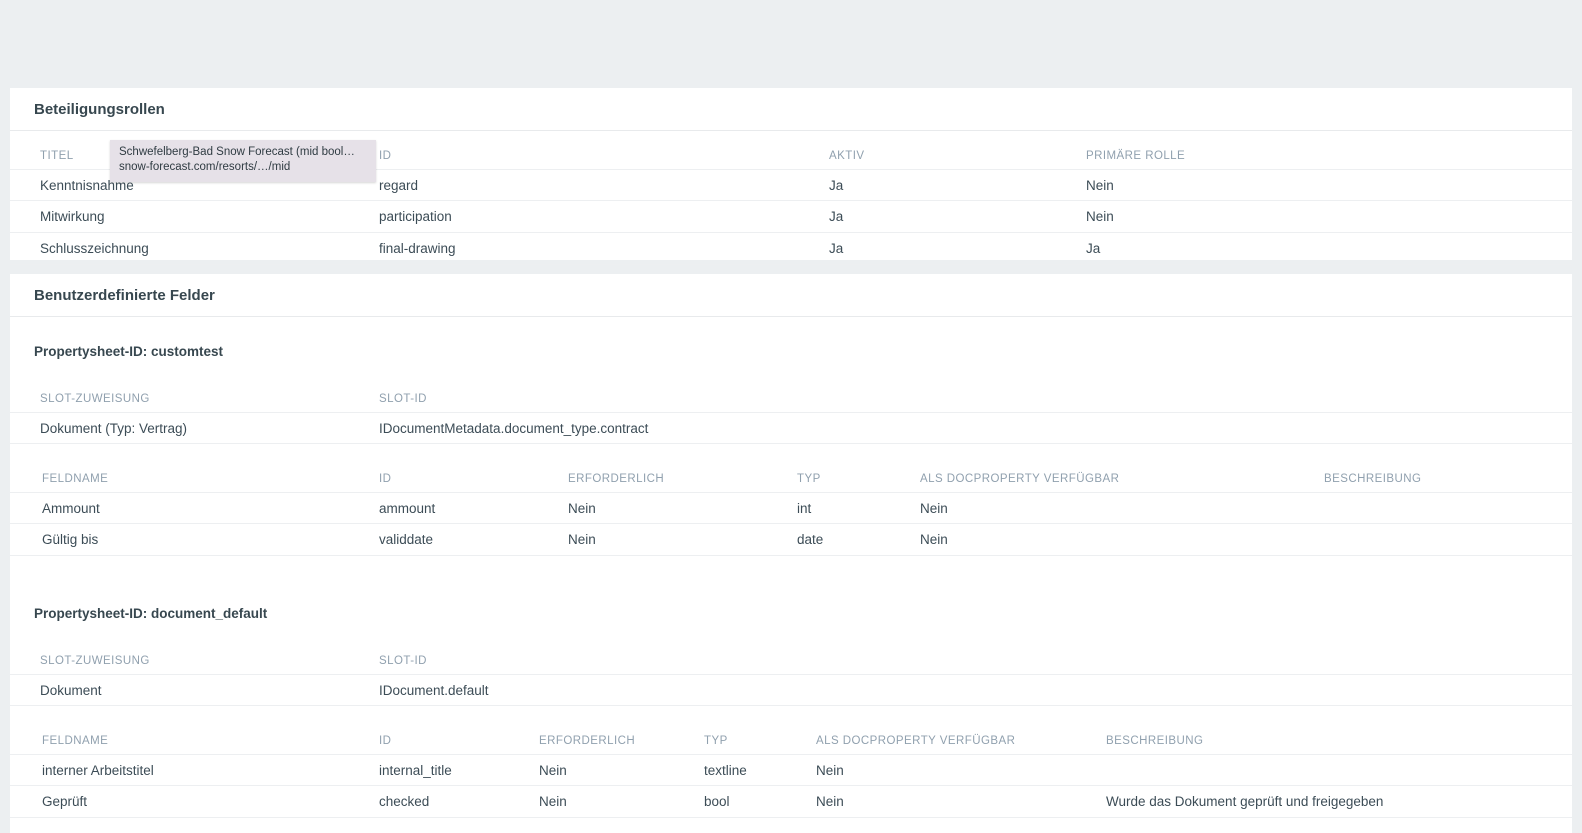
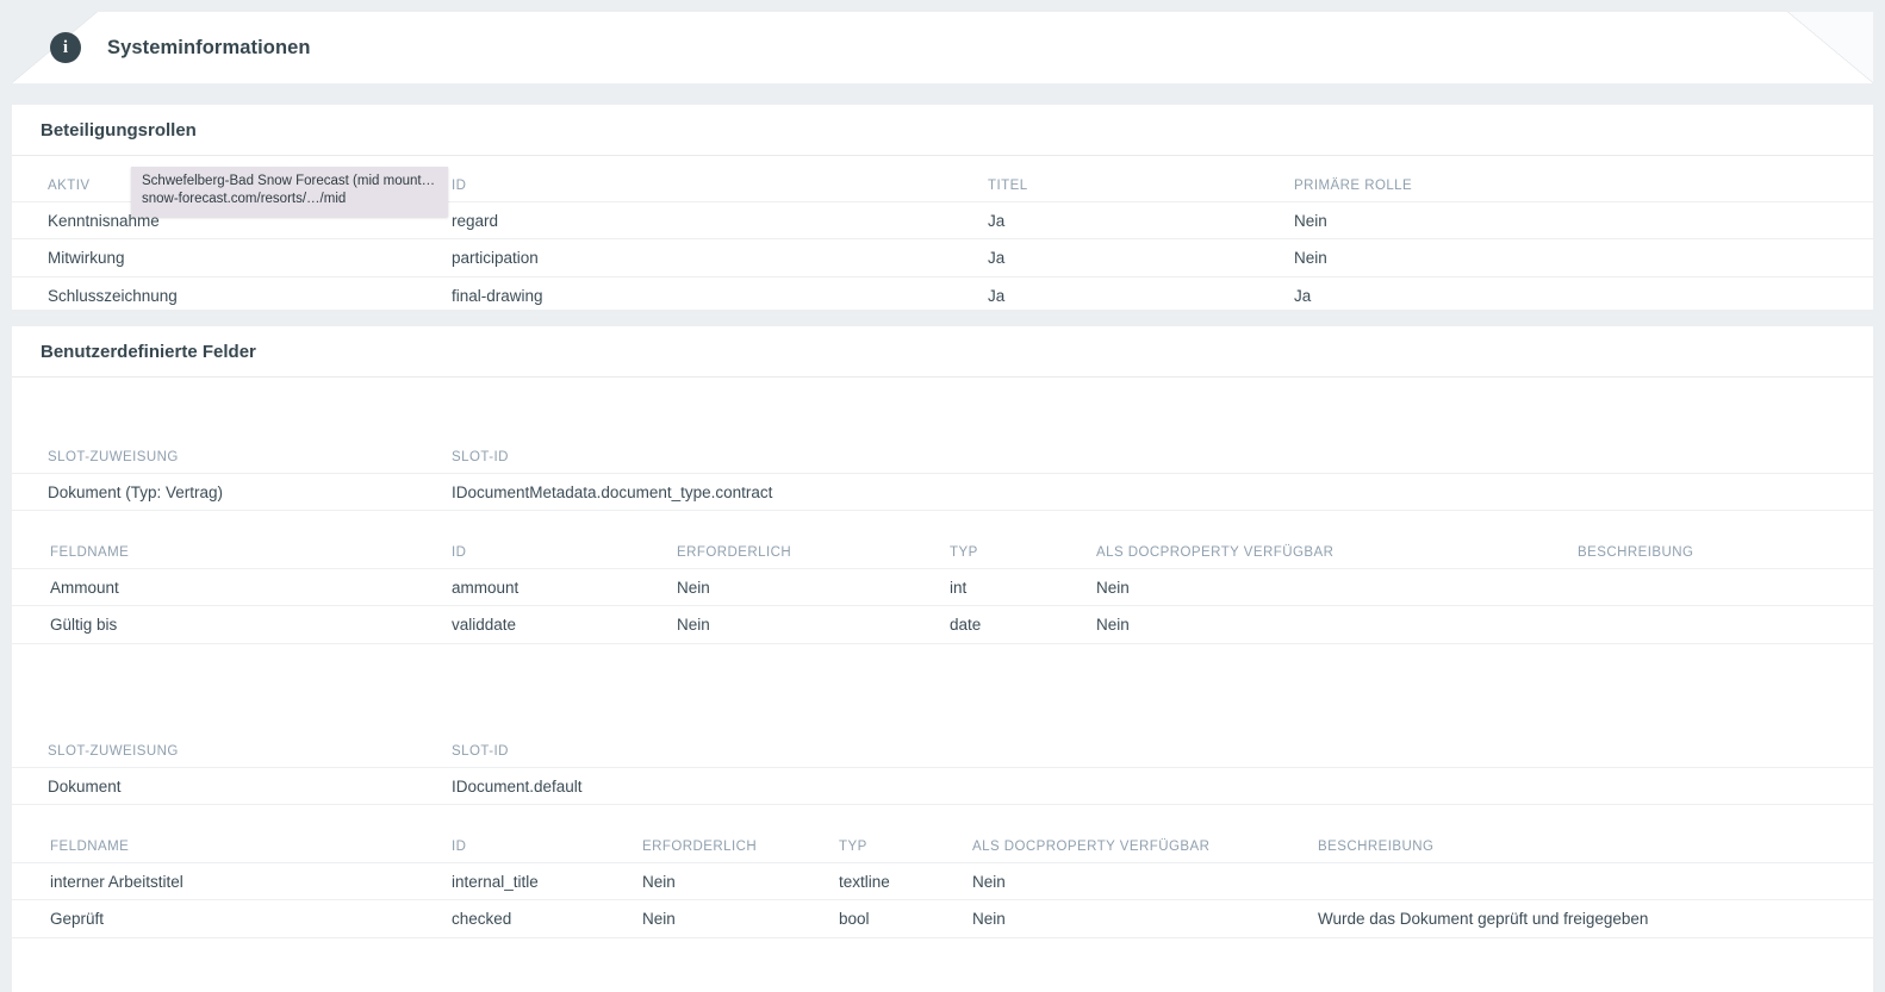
+ i
+ Systeminformationen
  Beteiligungsrollen
- TITEL
+ AKTIV
  ID
- AKTIV
+ TITEL
  PRIMÄRE ROLLE
  Kenntnisnahme
  regard
  Ja
  Nein
  Mitwirkung
  participation
  Ja
  Nein
  Schlusszeichnung
  final-drawing
  Ja
  Ja
  Benutzerdefinierte Felder
- Propertysheet-ID: customtest
  SLOT-ZUWEISUNG
  SLOT-ID
  Dokument (Typ: Vertrag)
  IDocumentMetadata.document_type.contract
  FELDNAME
  ID
  ERFORDERLICH
  TYP
  ALS DOCPROPERTY VERFÜGBAR
  BESCHREIBUNG
  Ammount
  ammount
  Nein
  int
  Nein
  Gültig bis
  validdate
  Nein
  date
  Nein
- Propertysheet-ID: document_default
  SLOT-ZUWEISUNG
  SLOT-ID
  Dokument
  IDocument.default
  FELDNAME
  ID
  ERFORDERLICH
  TYP
  ALS DOCPROPERTY VERFÜGBAR
  BESCHREIBUNG
  interner Arbeitstitel
  internal_title
  Nein
  textline
  Nein
  Geprüft
  checked
  Nein
  bool
  Nein
  Wurde das Dokument geprüft und freigegeben
- Schwefelberg-Bad Snow Forecast (mid bool…
+ Schwefelberg-Bad Snow Forecast (mid mount…
  snow-forecast.com/resorts/…/mid
